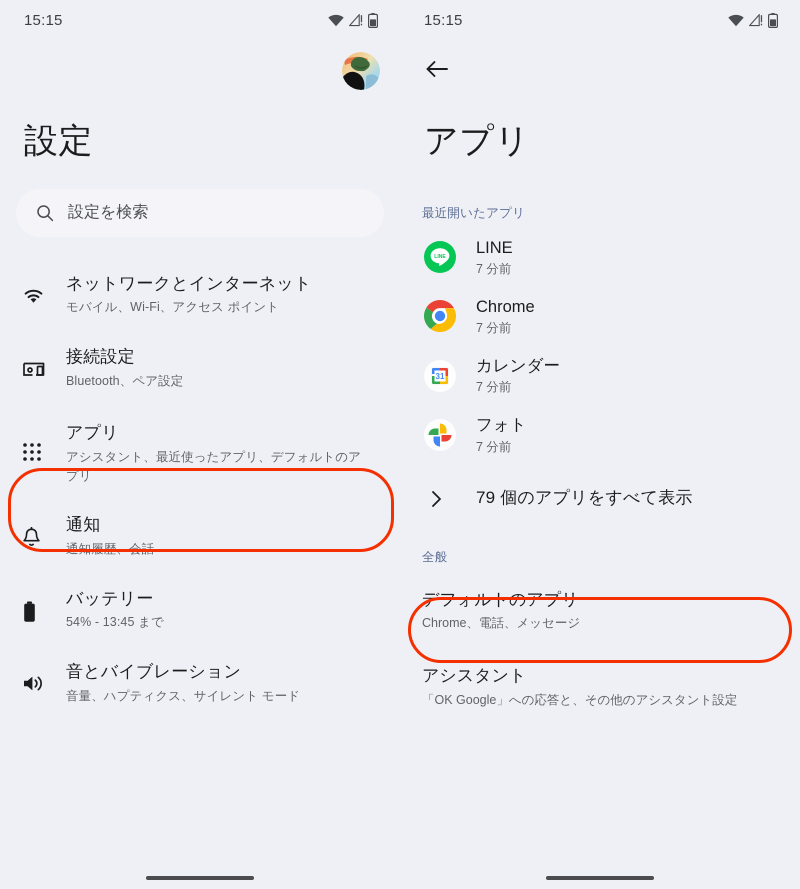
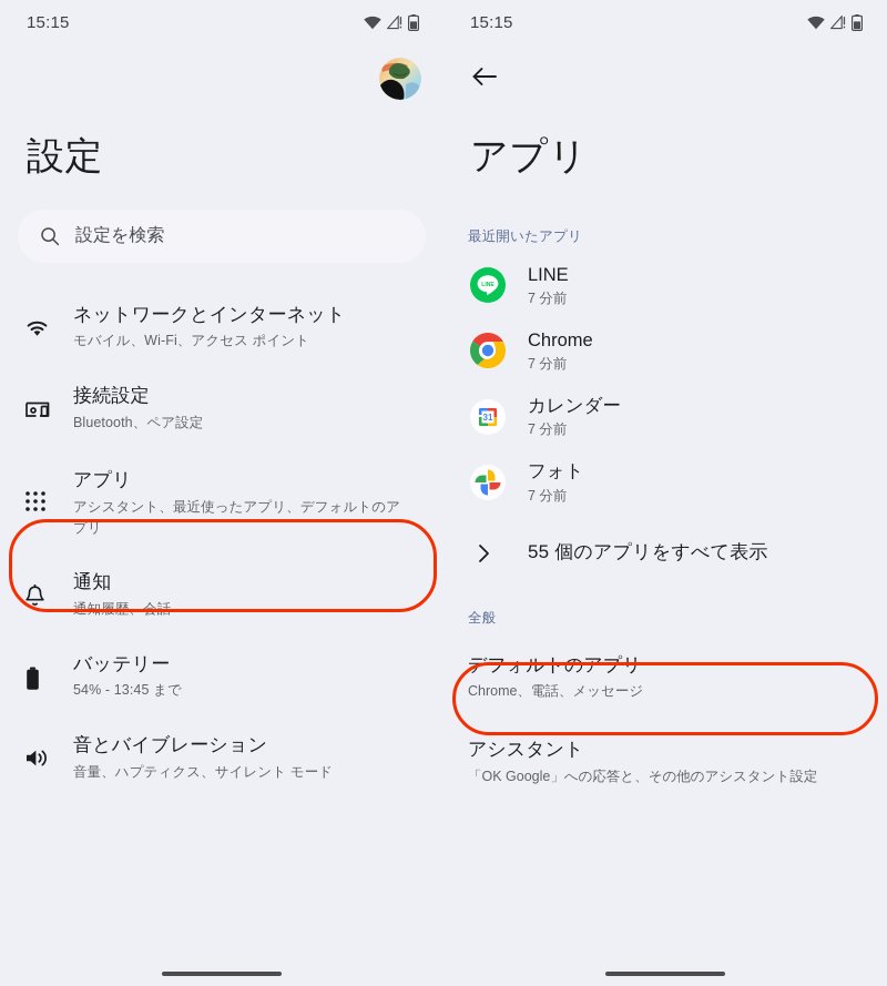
  15:15
  設定
  設定を検索
  ネットワークとインターネット
  モバイル、Wi-Fi、アクセス ポイント
  接続設定
  Bluetooth、ペア設定
  アプリ
  アシスタント、最近使ったアプリ、デフォルトのアプリ
  通知
  通知履歴、会話
  バッテリー
  54% - 13:45 まで
  音とバイブレーション
  音量、ハプティクス、サイレント モード
  15:15
  アプリ
  最近開いたアプリ
  LINE
  7 分前
  Chrome
  7 分前
  31
  カレンダー
  7 分前
  フォト
  7 分前
- 79 個のアプリをすべて表示
+ 55 個のアプリをすべて表示
  全般
  デフォルトのアプリ
  Chrome、電話、メッセージ
  アシスタント
  「OK Google」への応答と、その他のアシスタント設定
